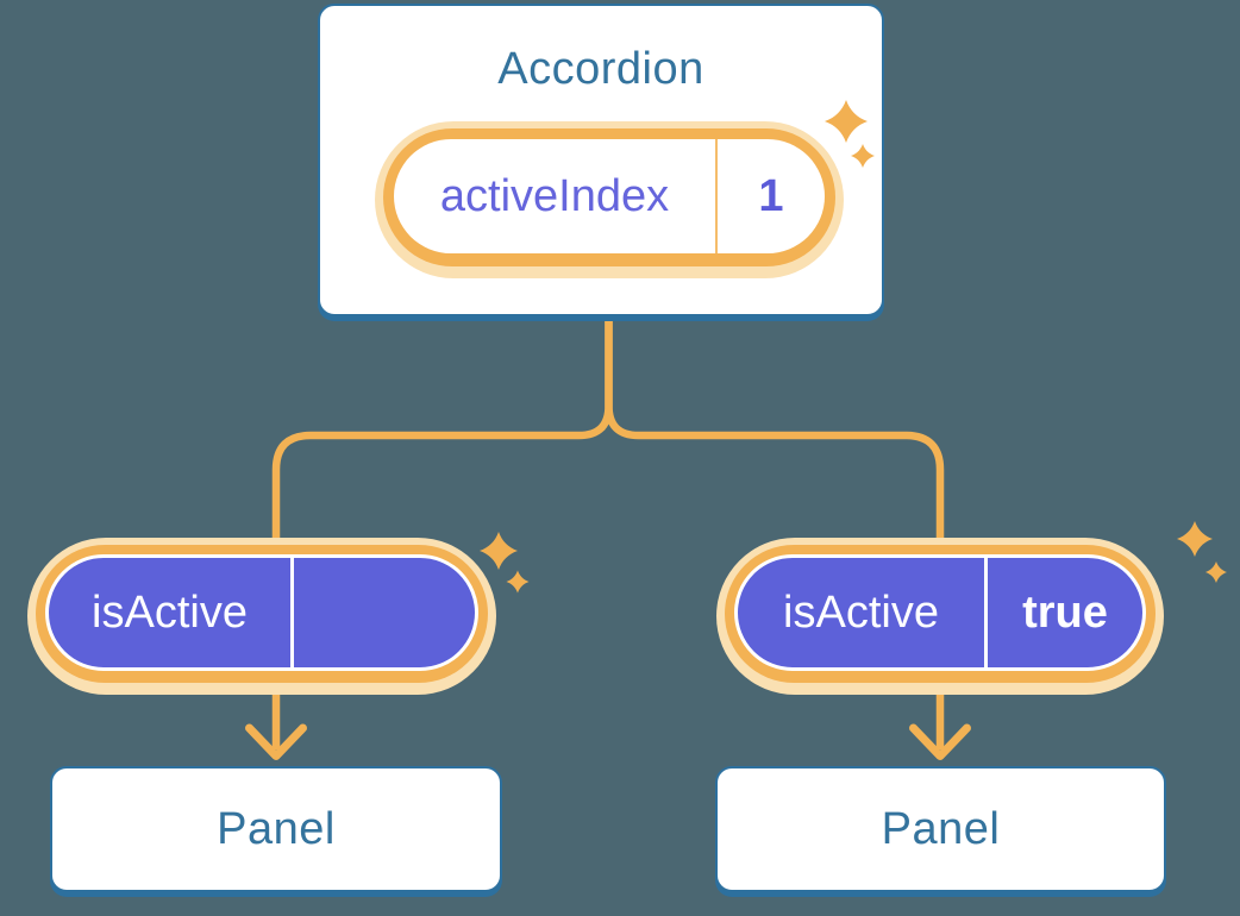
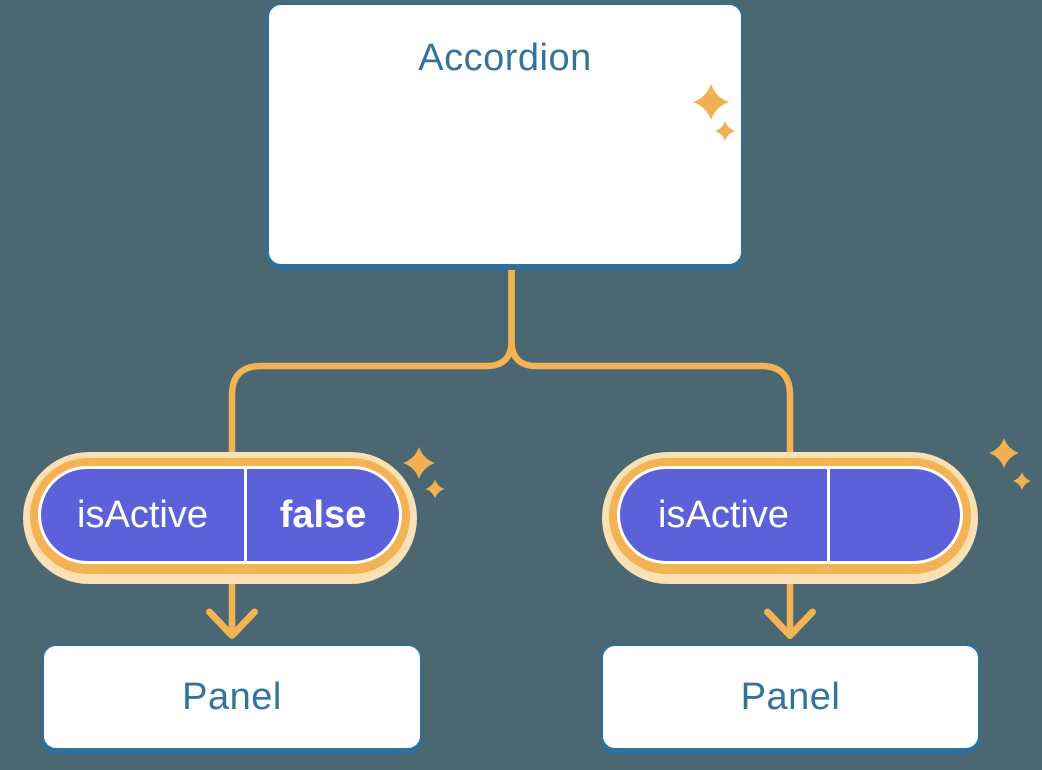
  Accordion
- activeIndex
- 1
  isActive
+ false
  isActive
- true
  Panel
  Panel
